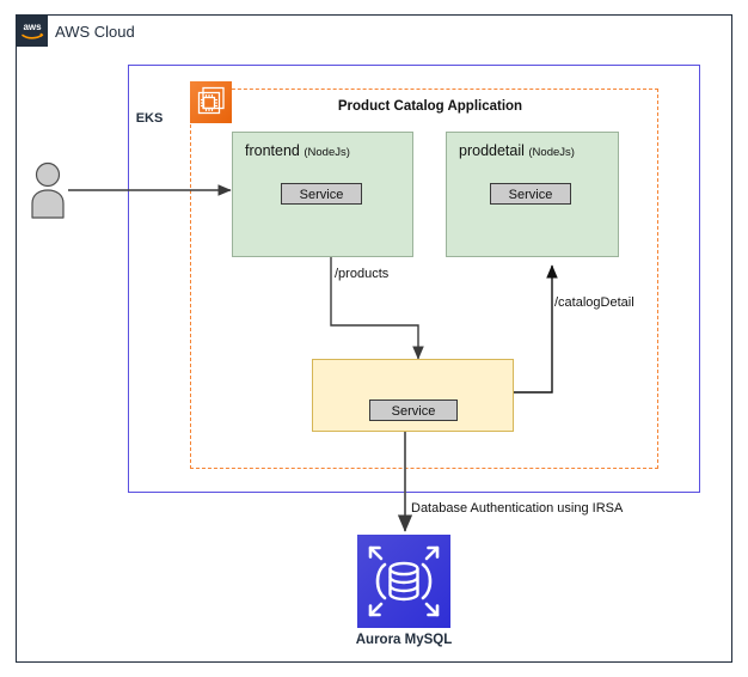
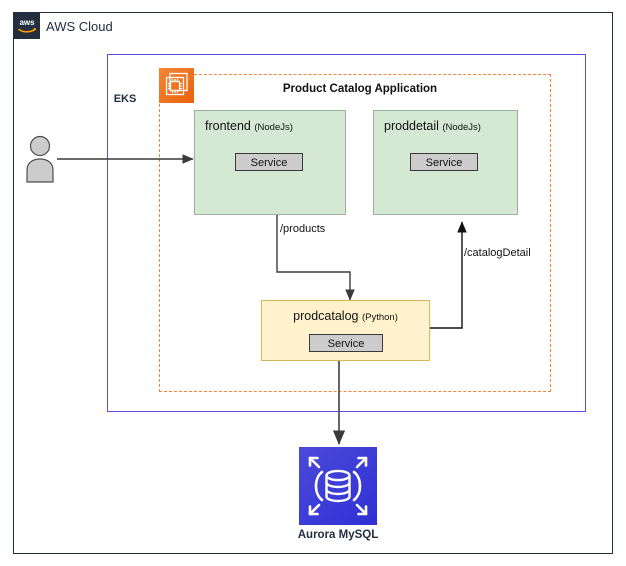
  aws
  AWS Cloud
  EKS
  Product Catalog Application
  /products
  /catalogDetail
- Database Authentication using IRSA
  frontend (NodeJs)
  Service
  proddetail (NodeJs)
  Service
+ prodcatalog (Python)
  Service
  Aurora MySQL
